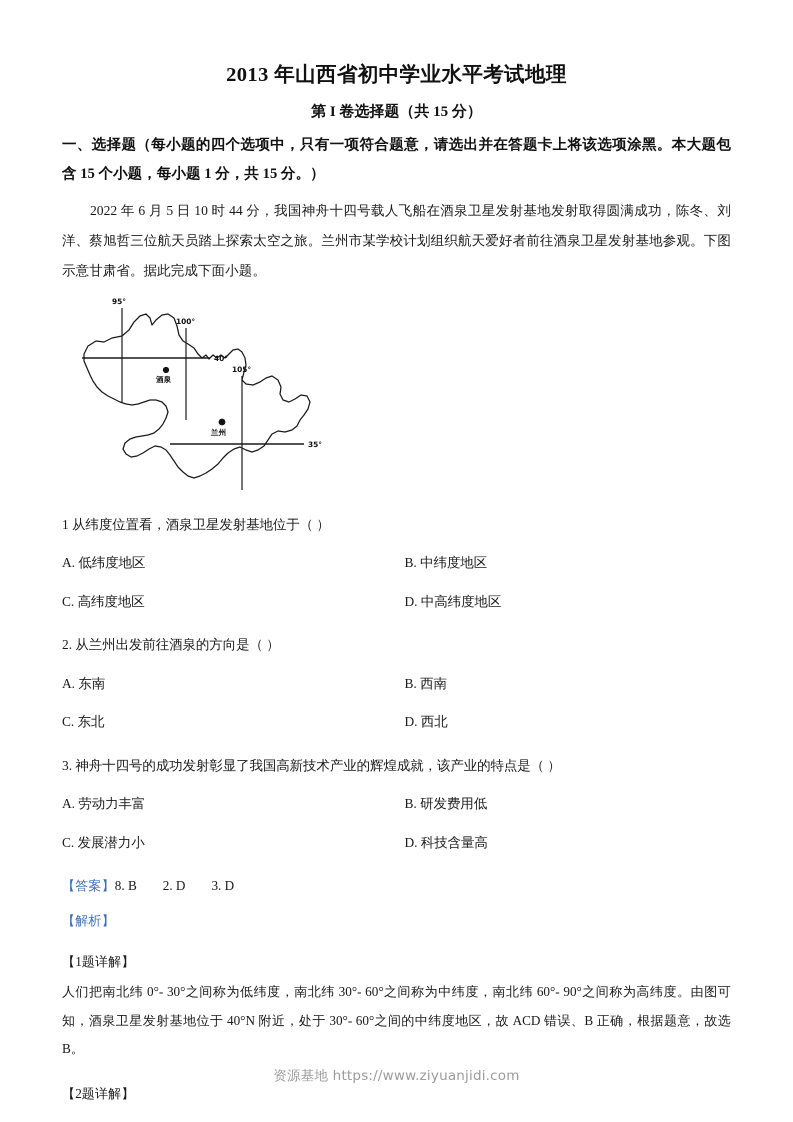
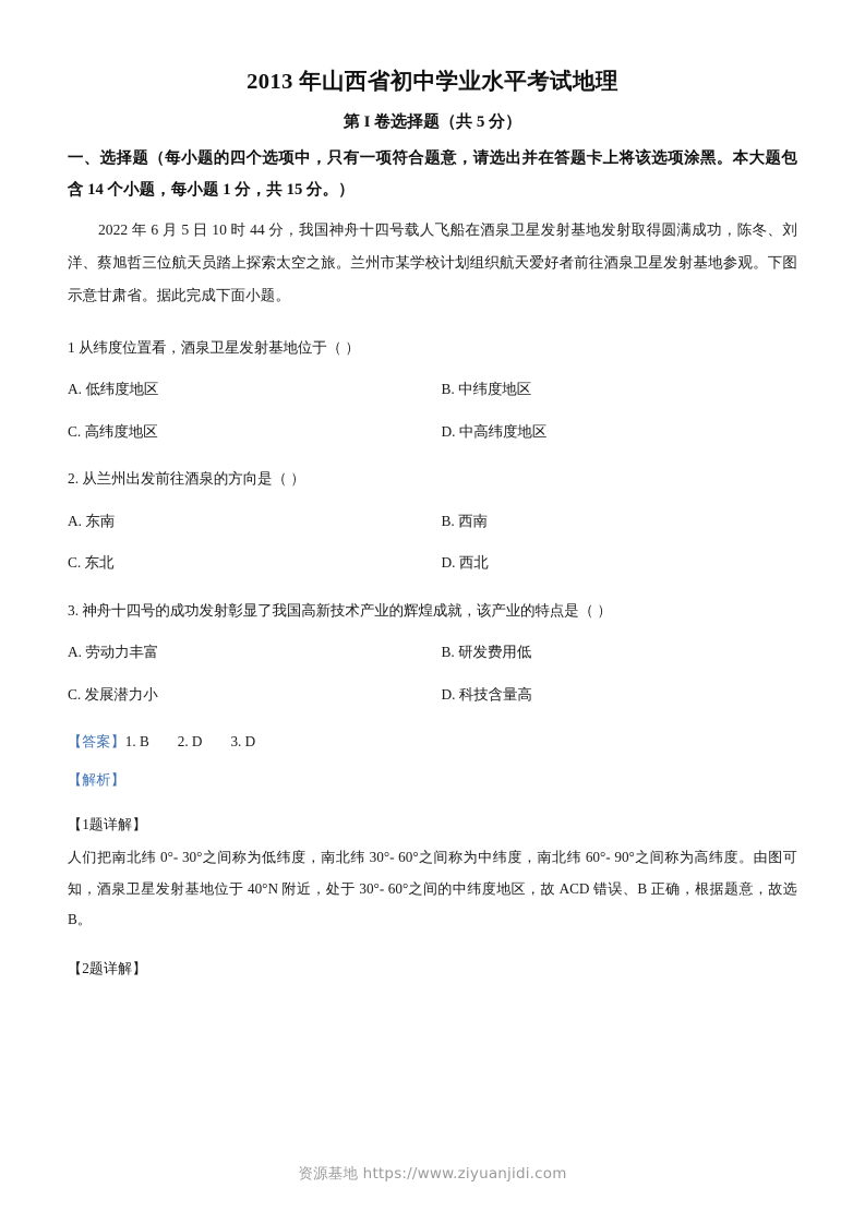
  2013 年山西省初中学业水平考试地理
- 第 I 卷选择题（共 15 分）
+ 第 I 卷选择题（共 5 分）
- 一、选择题（每小题的四个选项中，只有一项符合题意，请选出并在答题卡上将该选项涂黑。本大题包含 15 个小题，每小题 1 分，共 15 分。）
+ 一、选择题（每小题的四个选项中，只有一项符合题意，请选出并在答题卡上将该选项涂黑。本大题包含 14 个小题，每小题 1 分，共 15 分。）
  2022 年 6 月 5 日 10 时 44 分，我国神舟十四号载人飞船在酒泉卫星发射基地发射取得圆满成功，陈冬、刘洋、蔡旭哲三位航天员踏上探索太空之旅。兰州市某学校计划组织航天爱好者前往酒泉卫星发射基地参观。下图示意甘肃省。据此完成下面小题。
- 95°
- 100°
- 105°
- 40°
- 35°
- 酒泉
- 兰州
  1 从纬度位置看，酒泉卫星发射基地位于（ ）
  A. 低纬度地区
  B. 中纬度地区
  C. 高纬度地区
  D. 中高纬度地区
  2. 从兰州出发前往酒泉的方向是（ ）
  A. 东南
  B. 西南
  C. 东北
  D. 西北
  3. 神舟十四号的成功发射彰显了我国高新技术产业的辉煌成就，该产业的特点是（ ）
  A. 劳动力丰富
  B. 研发费用低
  C. 发展潜力小
  D. 科技含量高
- 【答案】8. B 2. D 3. D
+ 【答案】1. B 2. D 3. D
  【解析】
  【1题详解】
  人们把南北纬 0°- 30°之间称为低纬度，南北纬 30°- 60°之间称为中纬度，南北纬 60°- 90°之间称为高纬度。由图可知，酒泉卫星发射基地位于 40°N 附近，处于 30°- 60°之间的中纬度地区，故 ACD 错误、B 正确，根据题意，故选 B。
  【2题详解】
  资源基地 https://www.ziyuanjidi.com
